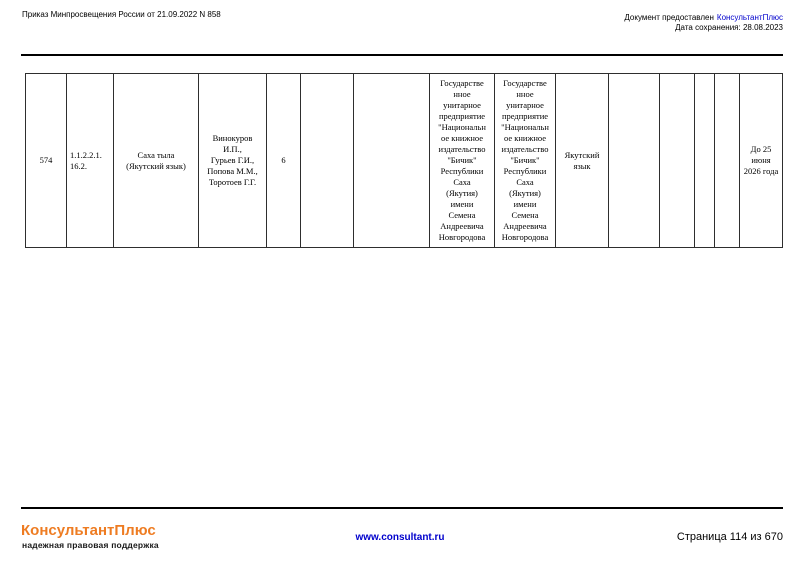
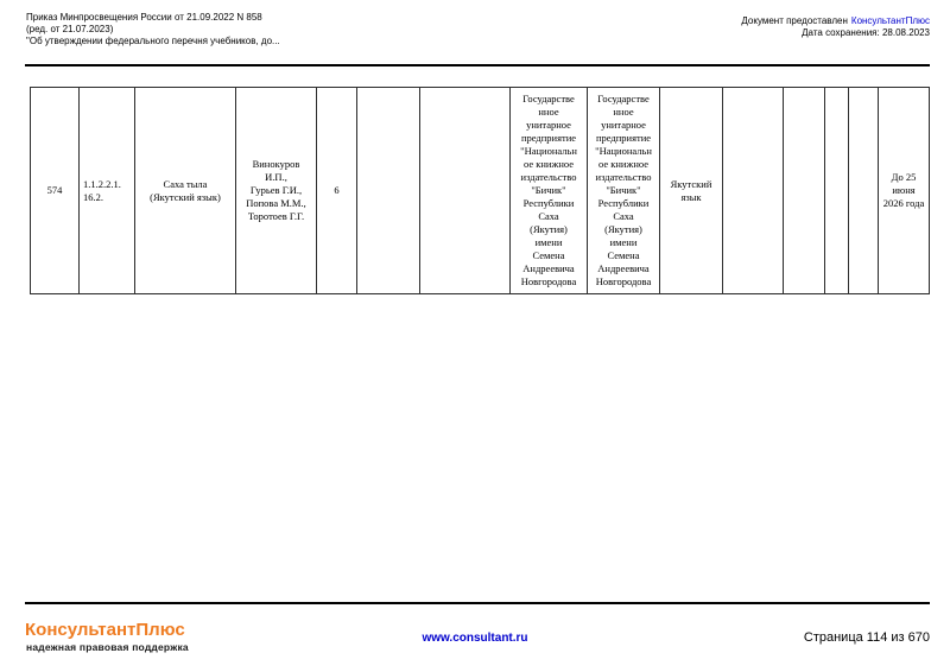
  Приказ Минпросвещения России от 21.09.2022 N 858
+ (ред. от 21.07.2023)
+ "Об утверждении федерального перечня учебников, до...
  Документ предоставлен КонсультантПлюс
  Дата сохранения: 28.08.2023
  574	1.1.2.2.1. 16.2.	Саха тыла (Якутский язык)	Винокуров И.П., Гурьев Г.И., Попова М.М., Торотоев Г.Г.	6			Государстве нное унитарное предприятие "Национальн ое книжное издательство "Бичик" Республики Саха (Якутия) имени Семена Андреевича Новгородова	Государстве нное унитарное предприятие "Национальн ое книжное издательство "Бичик" Республики Саха (Якутия) имени Семена Андреевича Новгородова	Якутский язык					До 25 июня 2026 года
  КонсультантПлюс
  надежная правовая поддержка
  www.consultant.ru
  Страница 114 из 670
